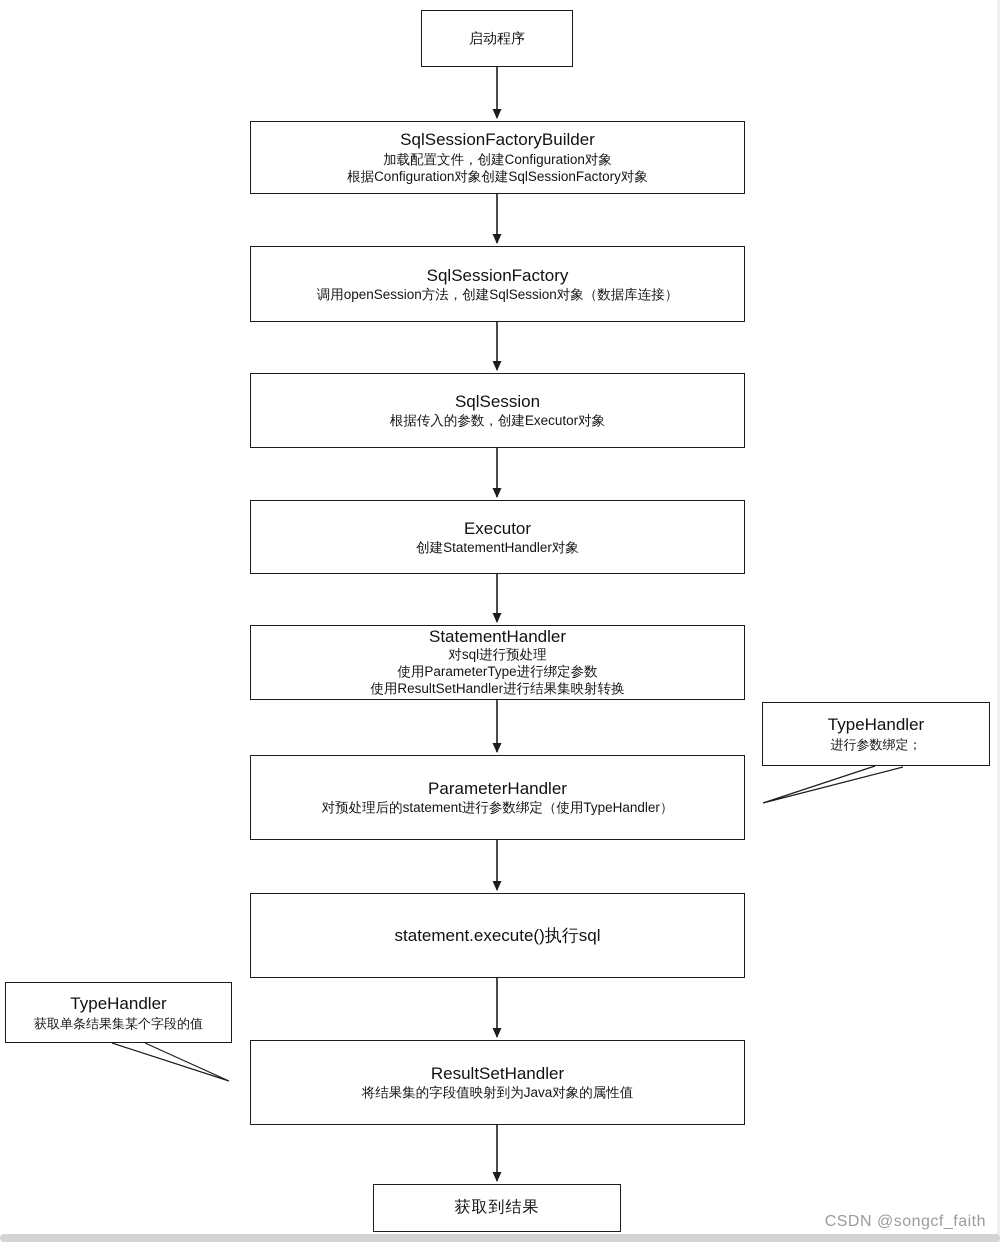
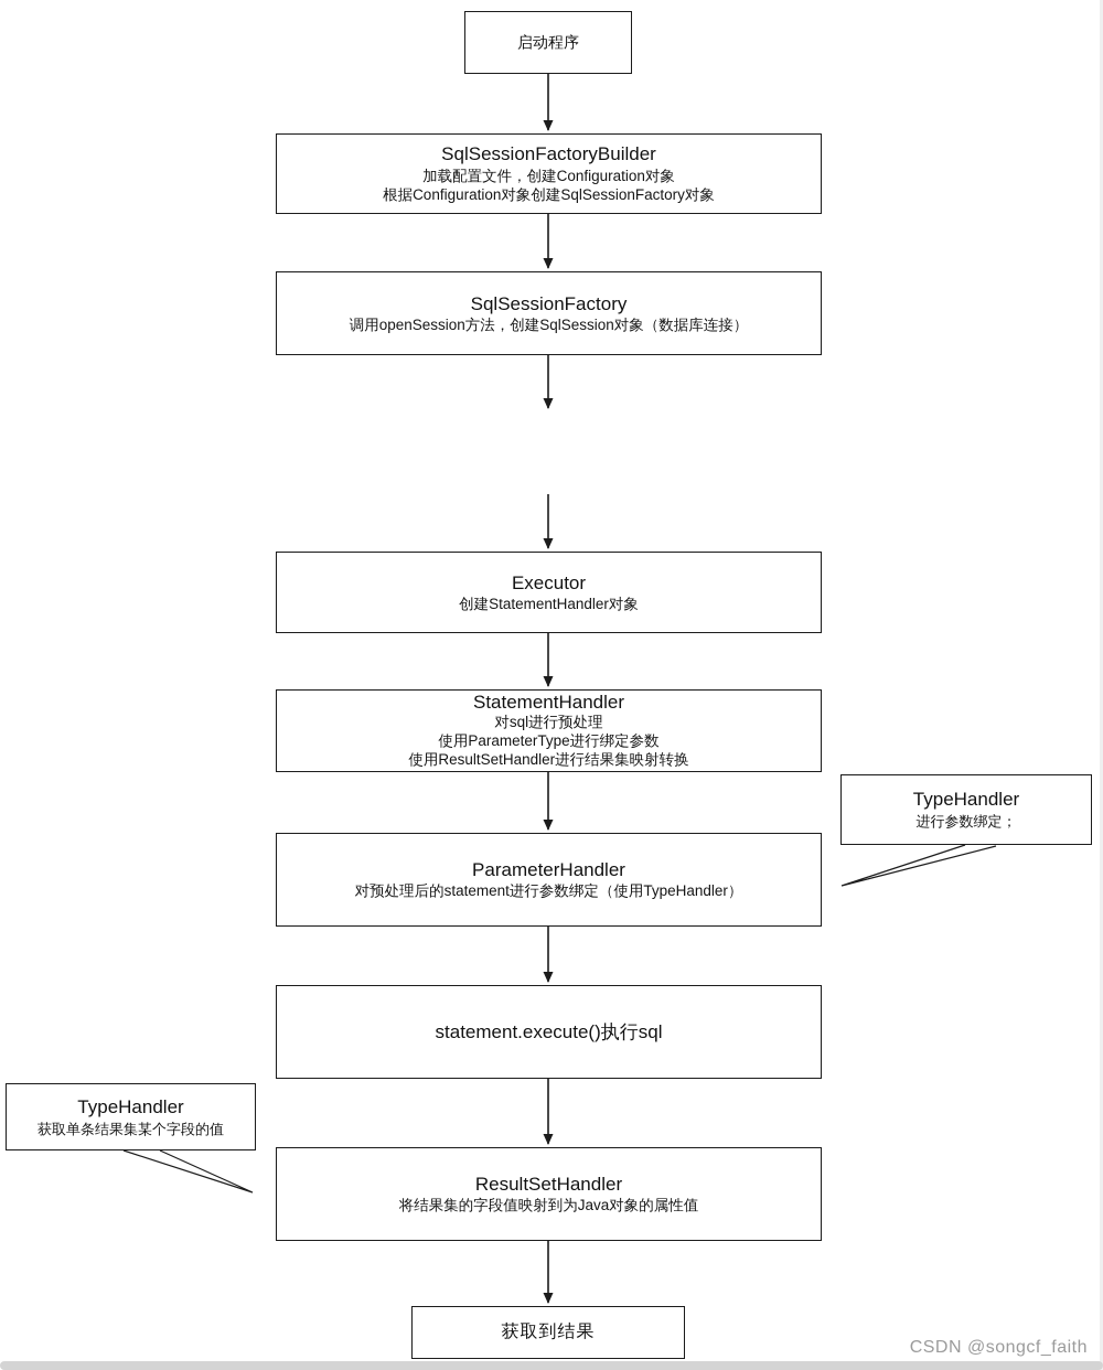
  启动程序
  SqlSessionFactoryBuilder
  加载配置文件，创建Configuration对象
  根据Configuration对象创建SqlSessionFactory对象
  SqlSessionFactory
  调用openSession方法，创建SqlSession对象（数据库连接）
- SqlSession
- 根据传入的参数，创建Executor对象
  Executor
  创建StatementHandler对象
  StatementHandler
  对sql进行预处理
  使用ParameterType进行绑定参数
  使用ResultSetHandler进行结果集映射转换
  ParameterHandler
  对预处理后的statement进行参数绑定（使用TypeHandler）
  statement.execute()执行sql
  ResultSetHandler
  将结果集的字段值映射到为Java对象的属性值
  获取到结果
  TypeHandler
  进行参数绑定；
  TypeHandler
  获取单条结果集某个字段的值
  CSDN @songcf_faith
